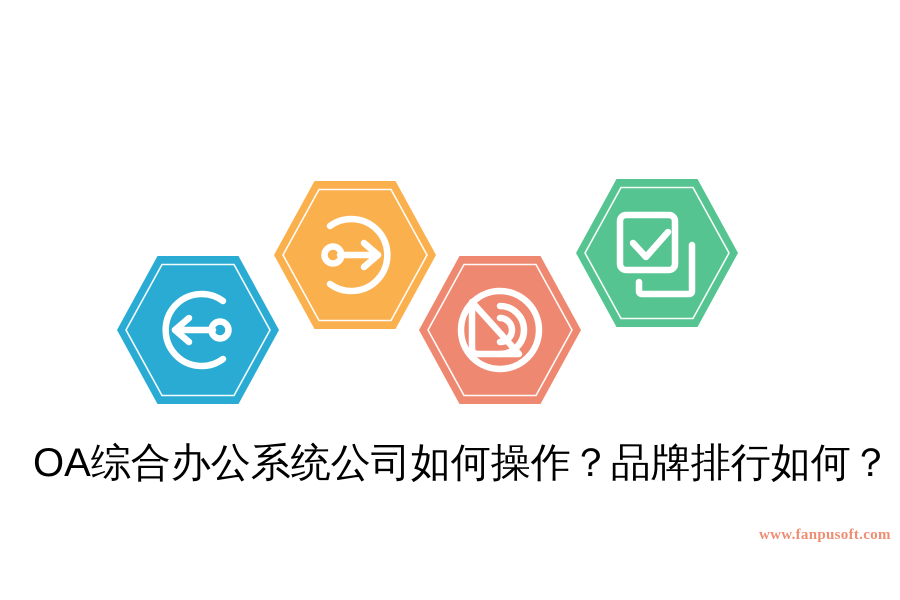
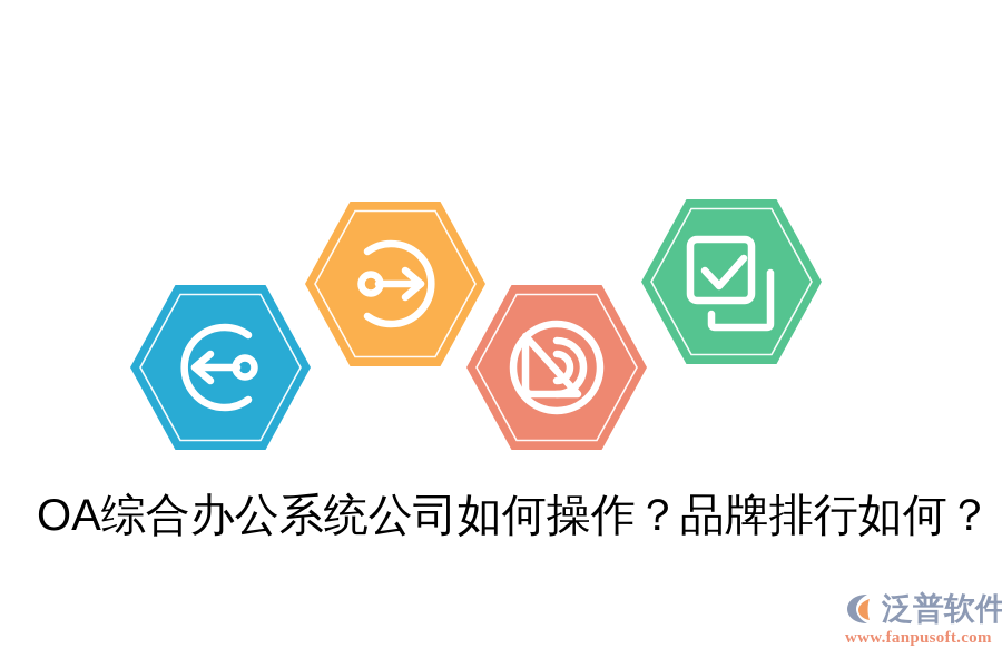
  OA综合办公系统公司如何操作？品牌排行如何？
+ 泛普软件
  www.fanpusoft.com
